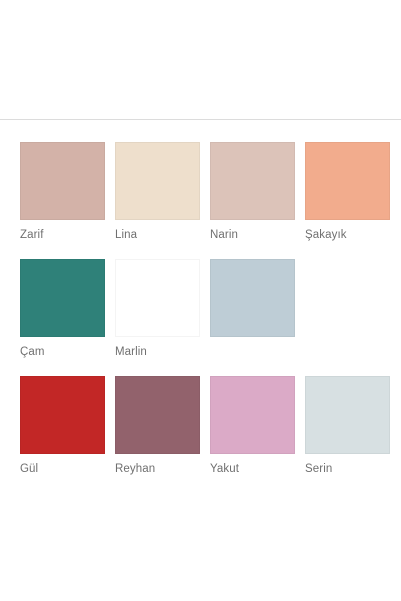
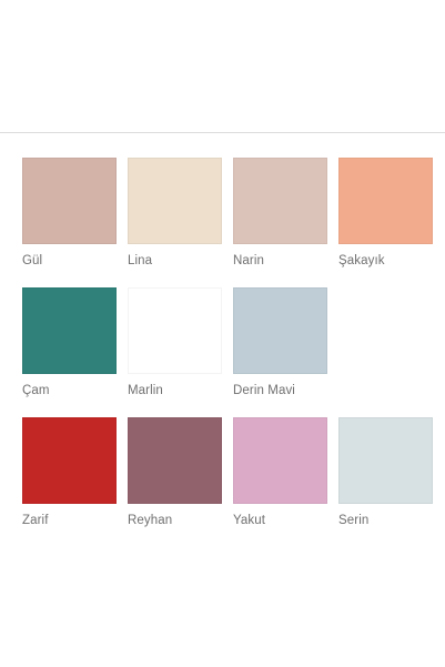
- Zarif
+ Gül
  Lina
  Narin
  Şakayık
  Çam
  Marlin
+ Derin Mavi
- Gül
+ Zarif
  Reyhan
  Yakut
  Serin
